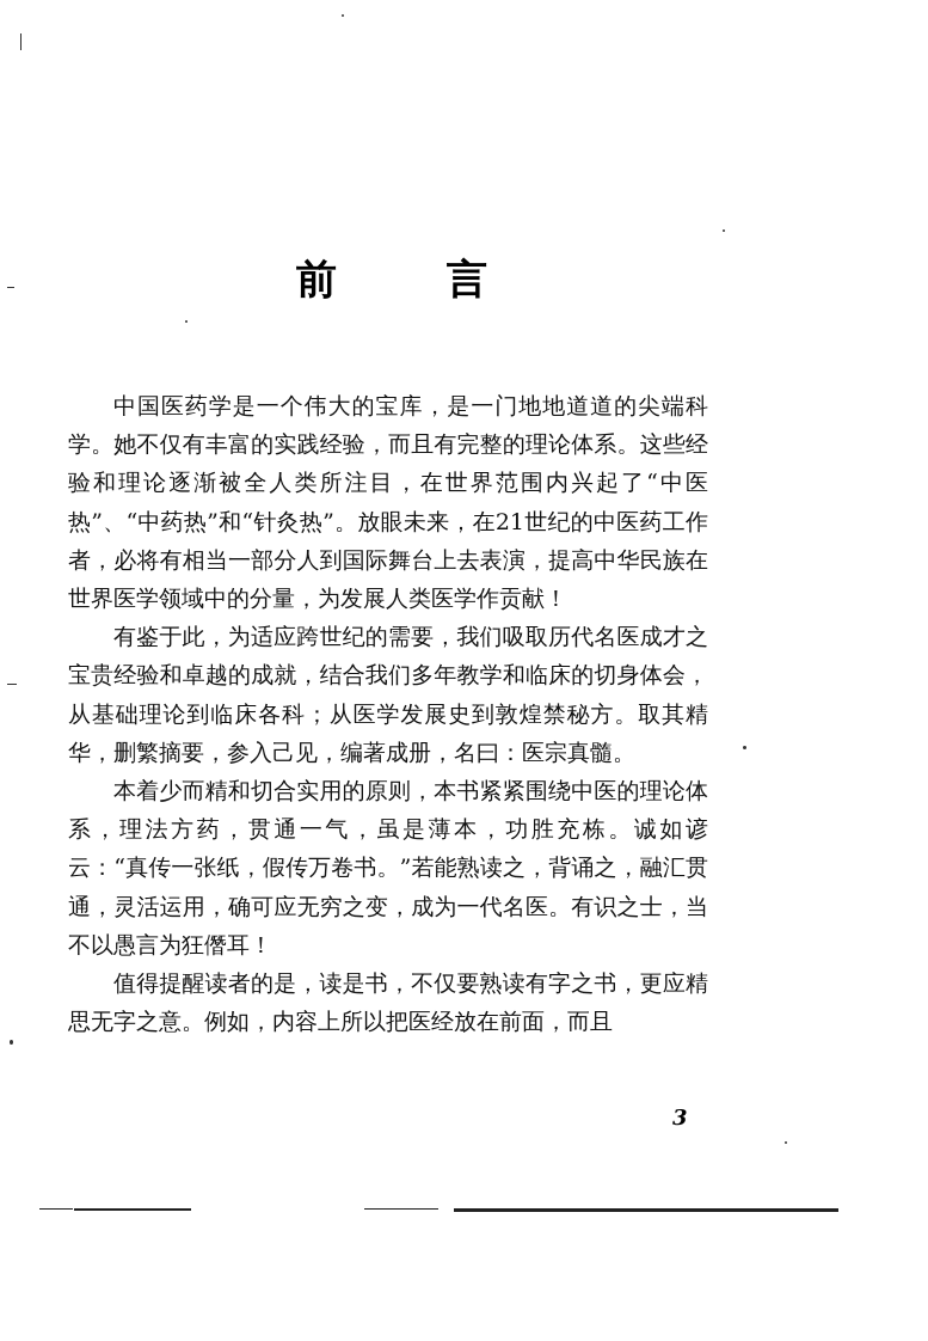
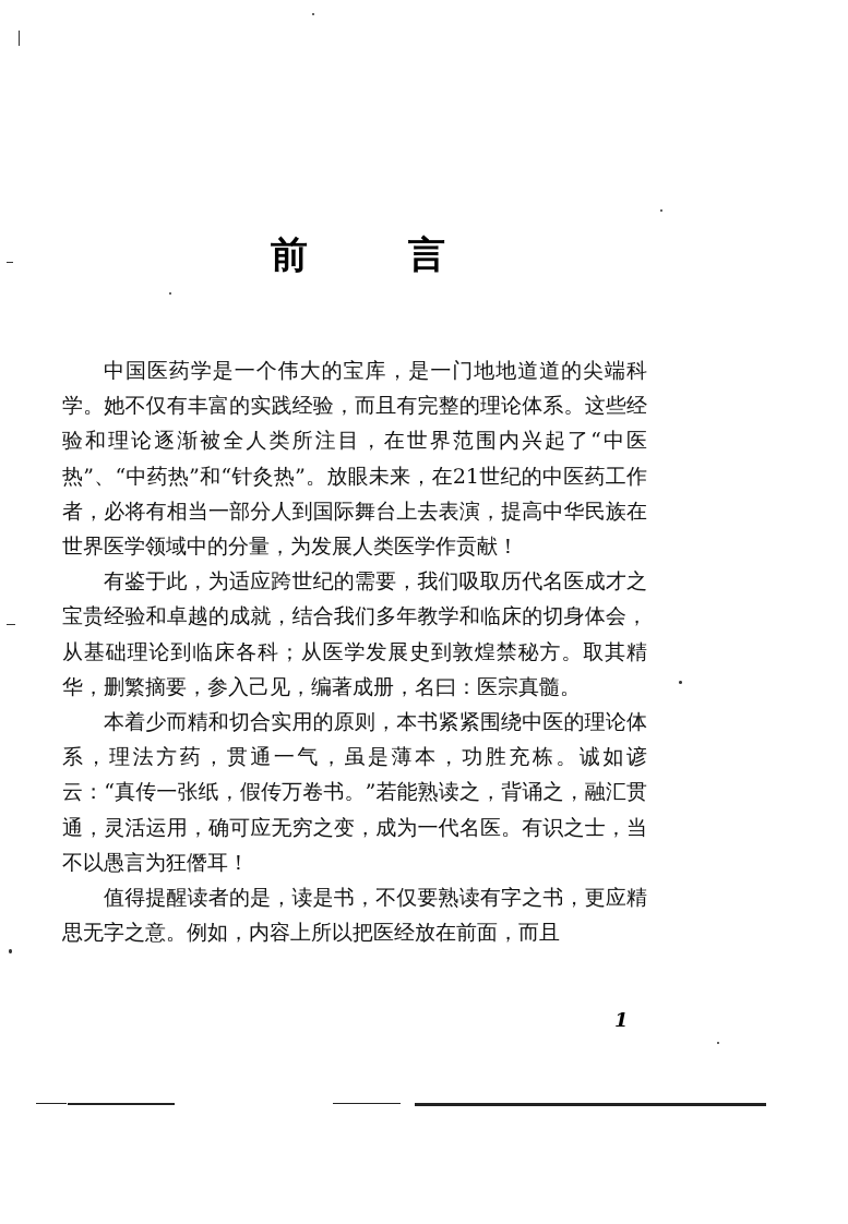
  前
  言
  中国医药学是一个伟大的宝库，是一门地地道道的尖端科学。她不仅有丰富的实践经验，而且有完整的理论体系。这些经验和理论逐渐被全人类所注目，在世界范围内兴起了“中医热”、“中药热”和“针灸热”。放眼未来，在21世纪的中医药工作者，必将有相当一部分人到国际舞台上去表演，提高中华民族在世界医学领域中的分量，为发展人类医学作贡献！
  有鉴于此，为适应跨世纪的需要，我们吸取历代名医成才之宝贵经验和卓越的成就，结合我们多年教学和临床的切身体会，从基础理论到临床各科；从医学发展史到敦煌禁秘方。取其精华，删繁摘要，参入己见，编著成册，名曰：医宗真髓。
  本着少而精和切合实用的原则，本书紧紧围绕中医的理论体系，理法方药，贯通一气，虽是薄本，功胜充栋。诚如谚云：“真传一张纸，假传万卷书。”若能熟读之，背诵之，融汇贯通，灵活运用，确可应无穷之变，成为一代名医。有识之士，当不以愚言为狂僭耳！
  值得提醒读者的是，读是书，不仅要熟读有字之书，更应精思无字之意。例如，内容上所以把医经放在前面，而且
- 3
+ 1
